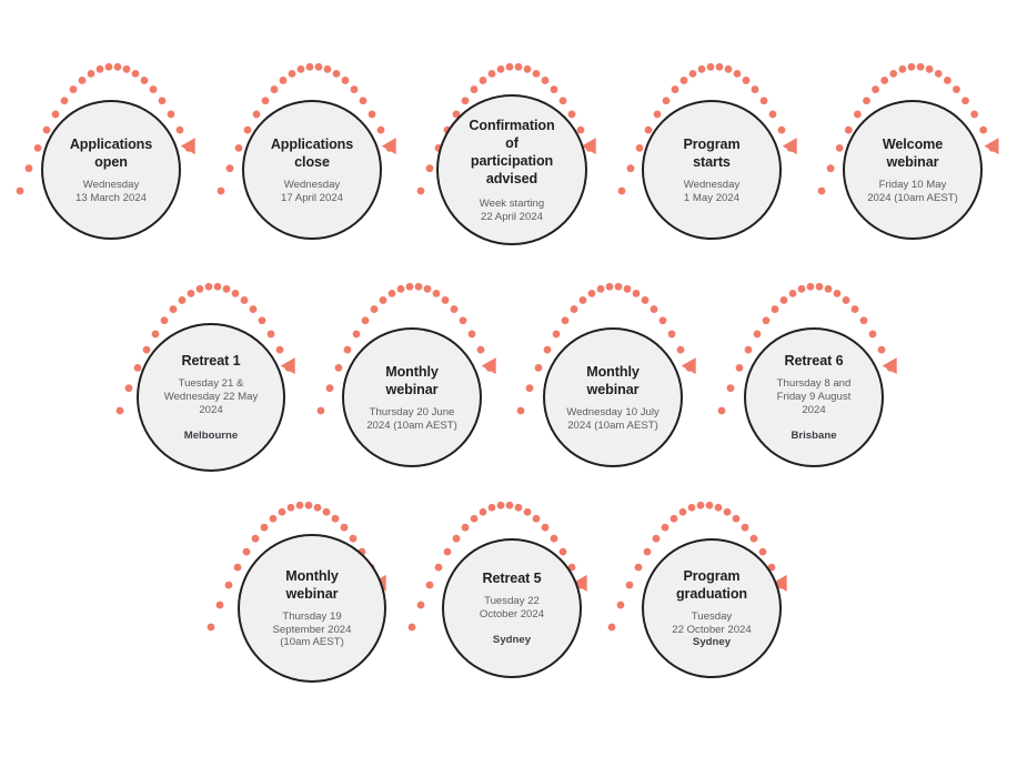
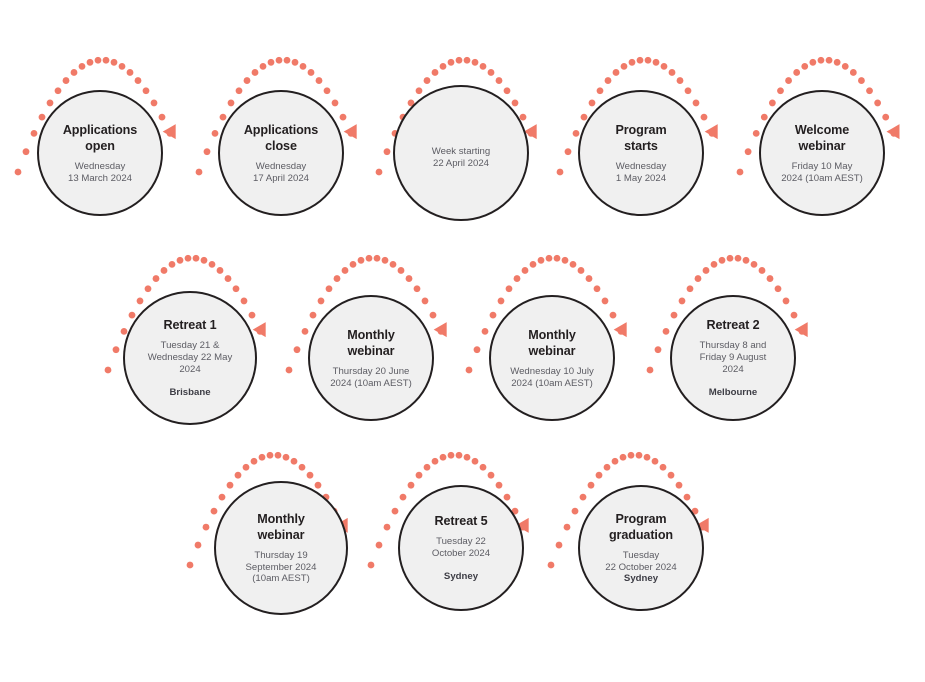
  Applications
  open
  Wednesday
  13 March 2024
  Applications
  close
  Wednesday
  17 April 2024
- Confirmation
- of
- participation
- advised
  Week starting
  22 April 2024
  Program
  starts
  Wednesday
  1 May 2024
  Welcome
  webinar
  Friday 10 May
  2024 (10am AEST)
  Retreat 1
  Tuesday 21 &
  Wednesday 22 May
  2024
- Melbourne
+ Brisbane
  Monthly
  webinar
  Thursday 20 June
  2024 (10am AEST)
  Monthly
  webinar
  Wednesday 10 July
  2024 (10am AEST)
- Retreat 6
+ Retreat 2
  Thursday 8 and
  Friday 9 August
  2024
- Brisbane
+ Melbourne
  Monthly
  webinar
  Thursday 19
  September 2024
  (10am AEST)
  Retreat 5
  Tuesday 22
  October 2024
  Sydney
  Program
  graduation
  Tuesday
  22 October 2024
  Sydney
